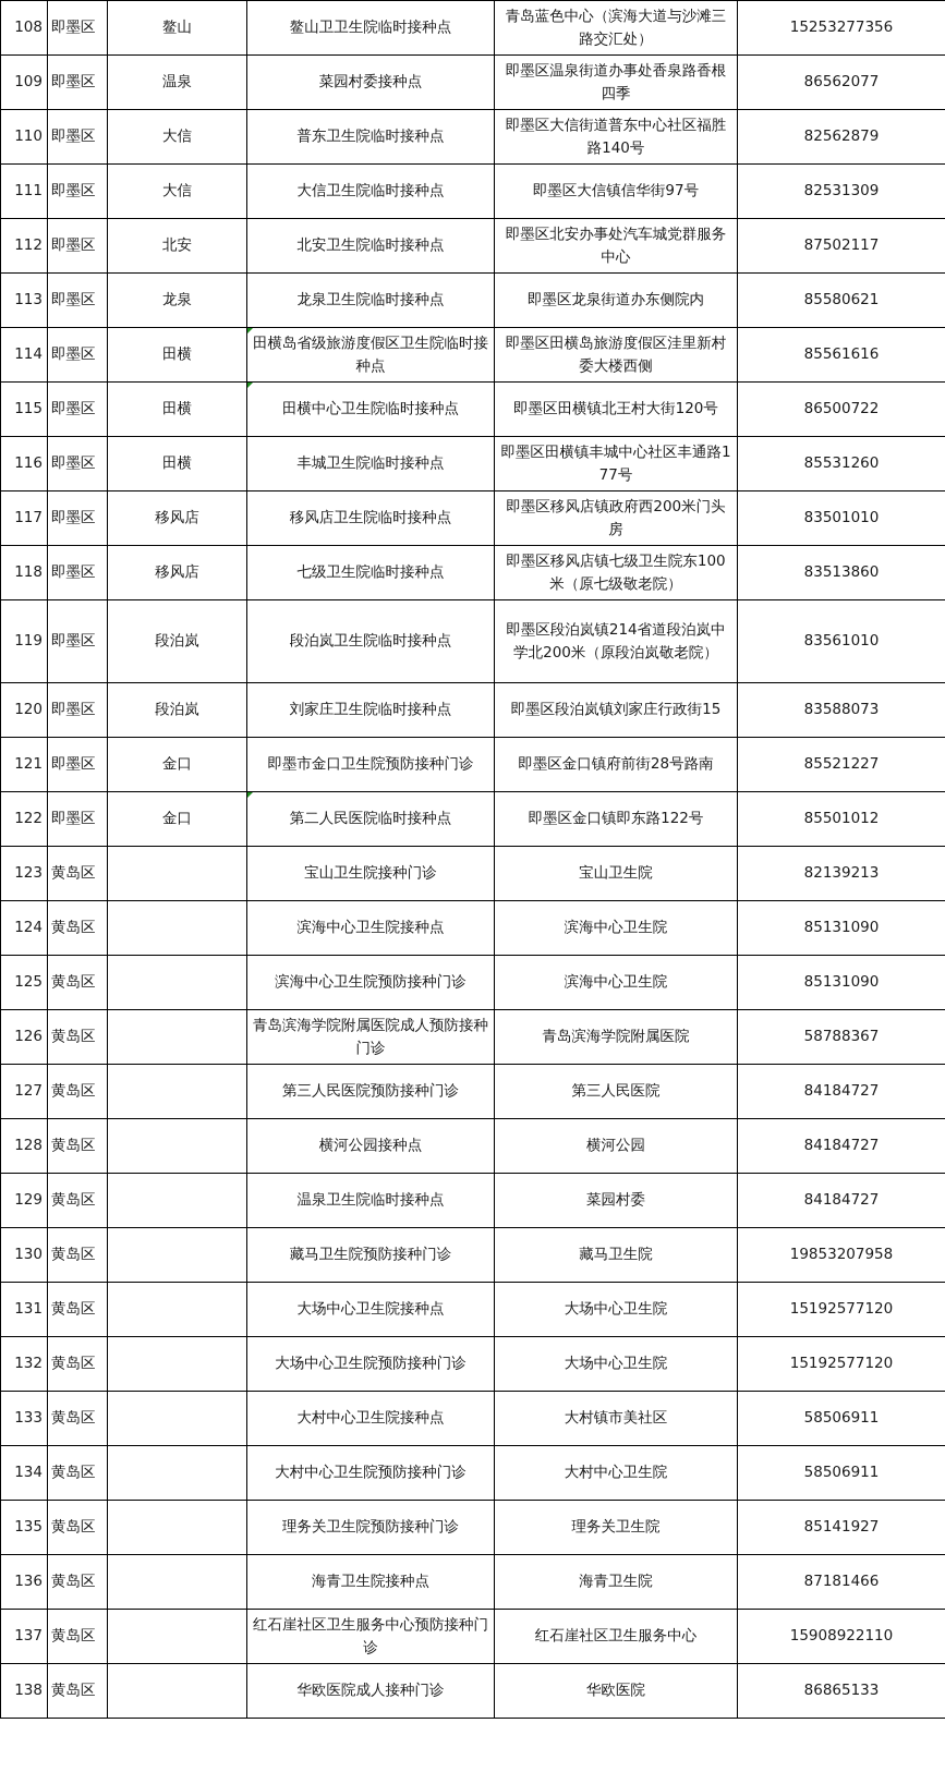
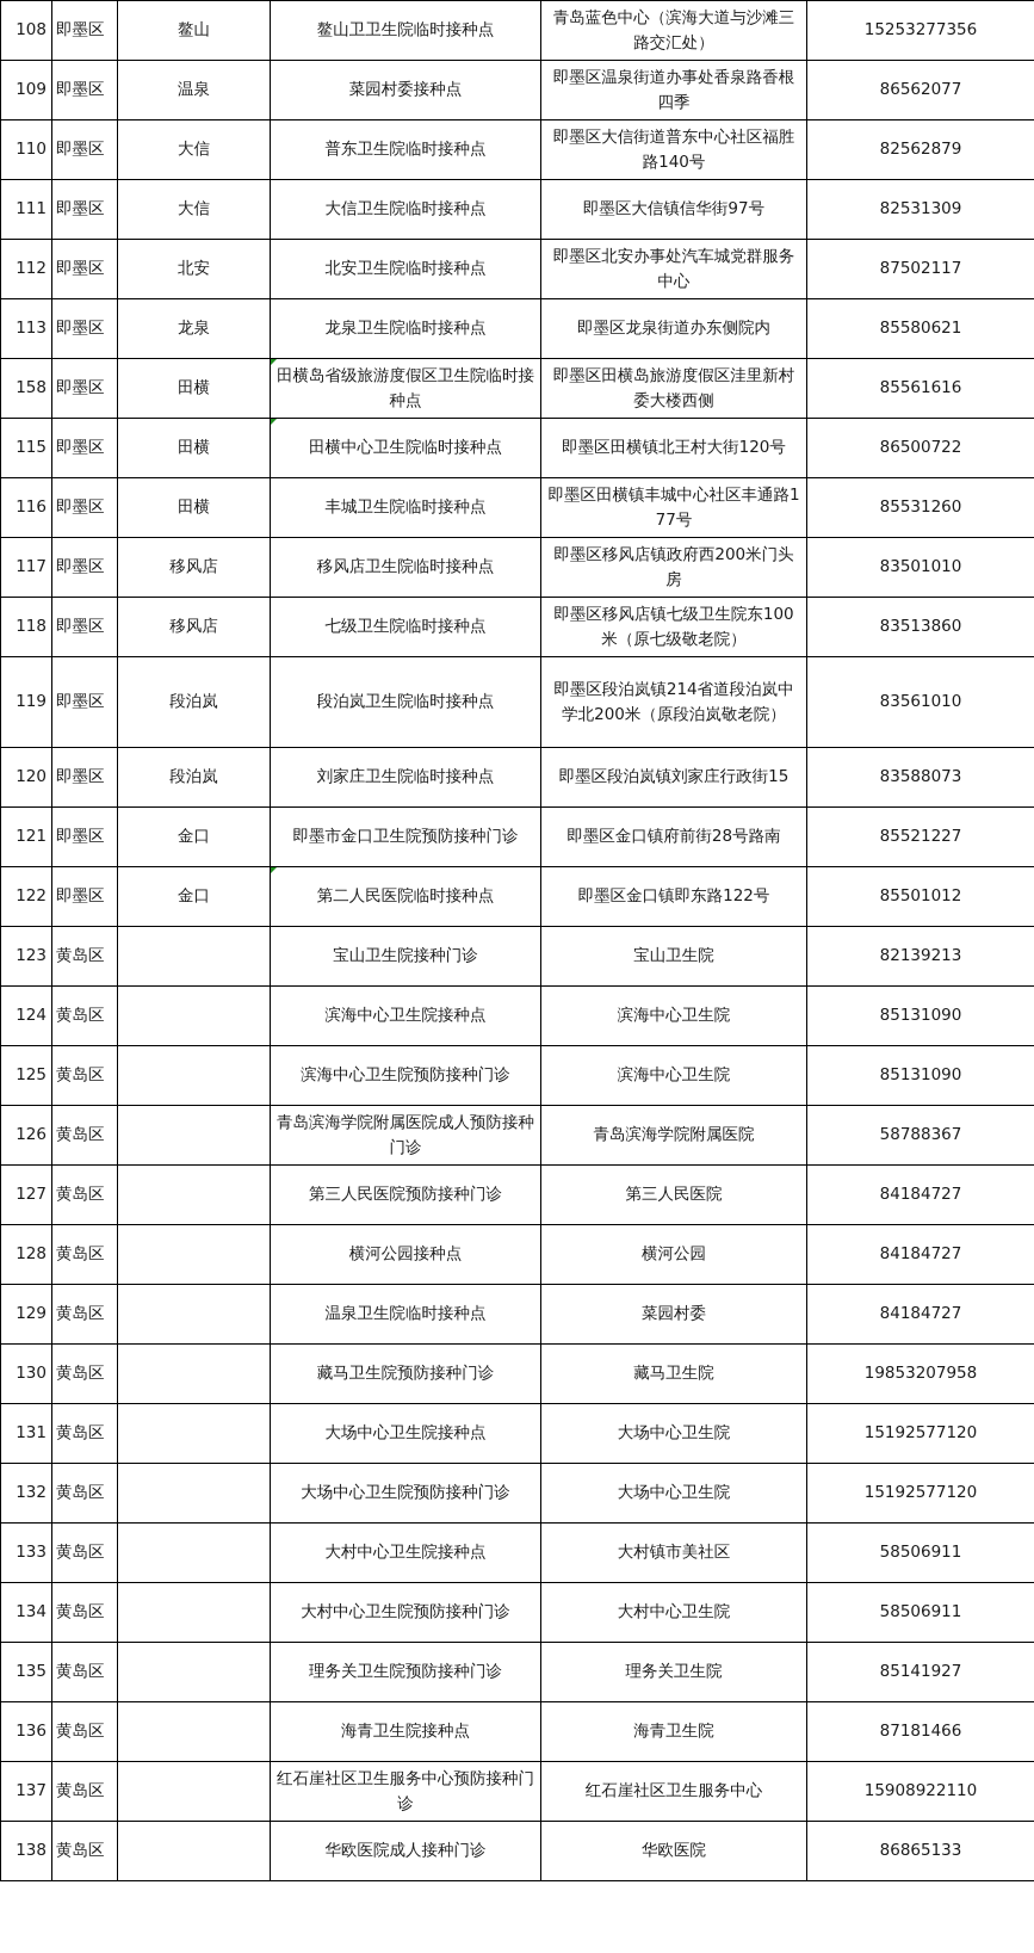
  108	即墨区	鳌山	鳌山卫卫生院临时接种点	青岛蓝色中心（滨海大道与沙滩三路交汇处）	15253277356
  109	即墨区	温泉	菜园村委接种点	即墨区温泉街道办事处香泉路香根四季	86562077
  110	即墨区	大信	普东卫生院临时接种点	即墨区大信街道普东中心社区福胜路140号	82562879
  111	即墨区	大信	大信卫生院临时接种点	即墨区大信镇信华街97号	82531309
  112	即墨区	北安	北安卫生院临时接种点	即墨区北安办事处汽车城党群服务中心	87502117
  113	即墨区	龙泉	龙泉卫生院临时接种点	即墨区龙泉街道办东侧院内	85580621
- 114	即墨区	田横	田横岛省级旅游度假区卫生院临时接种点	即墨区田横岛旅游度假区洼里新村委大楼西侧	85561616
+ 158	即墨区	田横	田横岛省级旅游度假区卫生院临时接种点	即墨区田横岛旅游度假区洼里新村委大楼西侧	85561616
  115	即墨区	田横	田横中心卫生院临时接种点	即墨区田横镇北王村大街120号	86500722
  116	即墨区	田横	丰城卫生院临时接种点	即墨区田横镇丰城中心社区丰通路177号	85531260
  117	即墨区	移风店	移风店卫生院临时接种点	即墨区移风店镇政府西200米门头房	83501010
  118	即墨区	移风店	七级卫生院临时接种点	即墨区移风店镇七级卫生院东100米（原七级敬老院）	83513860
  119	即墨区	段泊岚	段泊岚卫生院临时接种点	即墨区段泊岚镇214省道段泊岚中学北200米（原段泊岚敬老院）	83561010
  120	即墨区	段泊岚	刘家庄卫生院临时接种点	即墨区段泊岚镇刘家庄行政街15	83588073
  121	即墨区	金口	即墨市金口卫生院预防接种门诊	即墨区金口镇府前街28号路南	85521227
  122	即墨区	金口	第二人民医院临时接种点	即墨区金口镇即东路122号	85501012
  123	黄岛区		宝山卫生院接种门诊	宝山卫生院	82139213
  124	黄岛区		滨海中心卫生院接种点	滨海中心卫生院	85131090
  125	黄岛区		滨海中心卫生院预防接种门诊	滨海中心卫生院	85131090
  126	黄岛区		青岛滨海学院附属医院成人预防接种门诊	青岛滨海学院附属医院	58788367
  127	黄岛区		第三人民医院预防接种门诊	第三人民医院	84184727
  128	黄岛区		横河公园接种点	横河公园	84184727
  129	黄岛区		温泉卫生院临时接种点	菜园村委	84184727
  130	黄岛区		藏马卫生院预防接种门诊	藏马卫生院	19853207958
  131	黄岛区		大场中心卫生院接种点	大场中心卫生院	15192577120
  132	黄岛区		大场中心卫生院预防接种门诊	大场中心卫生院	15192577120
  133	黄岛区		大村中心卫生院接种点	大村镇市美社区	58506911
  134	黄岛区		大村中心卫生院预防接种门诊	大村中心卫生院	58506911
  135	黄岛区		理务关卫生院预防接种门诊	理务关卫生院	85141927
  136	黄岛区		海青卫生院接种点	海青卫生院	87181466
  137	黄岛区		红石崖社区卫生服务中心预防接种门诊	红石崖社区卫生服务中心	15908922110
  138	黄岛区		华欧医院成人接种门诊	华欧医院	86865133
